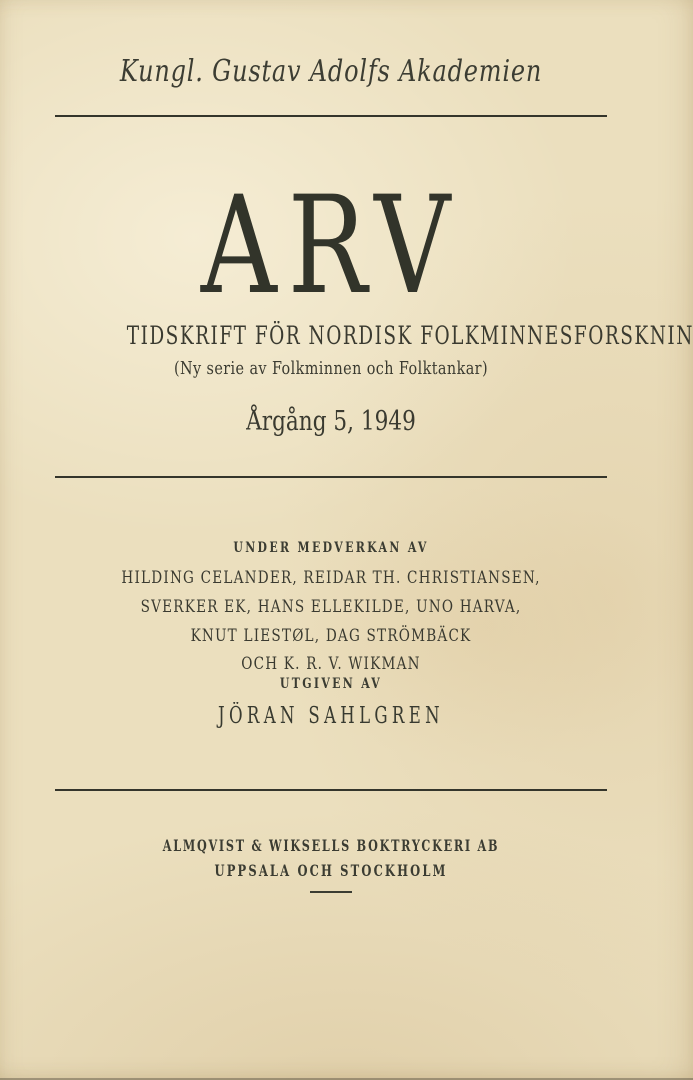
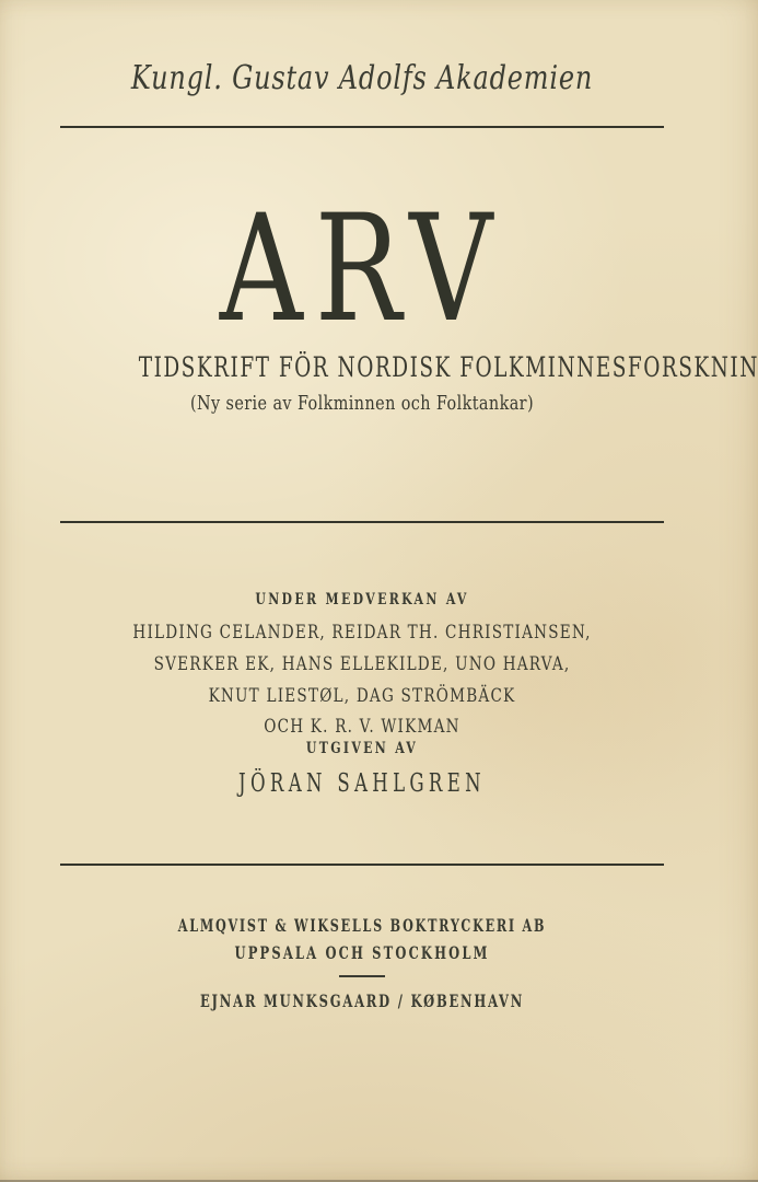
  Kungl. Gustav Adolfs Akademien
  ARV
  TIDSKRIFT FÖR NORDISK FOLKMINNESFORSKNIN
  (Ny serie av Folkminnen och Folktankar)
- Årgång 5, 1949
  UNDER MEDVERKAN AV
  HILDING CELANDER, REIDAR TH. CHRISTIANSEN,
  SVERKER EK, HANS ELLEKILDE, UNO HARVA,
  KNUT LIESTØL, DAG STRÖMBÄCK
  OCH K. R. V. WIKMAN
  UTGIVEN AV
  JÖRAN SAHLGREN
  ALMQVIST & WIKSELLS BOKTRYCKERI AB
  UPPSALA OCH STOCKHOLM
+ EJNAR MUNKSGAARD / KØBENHAVN
